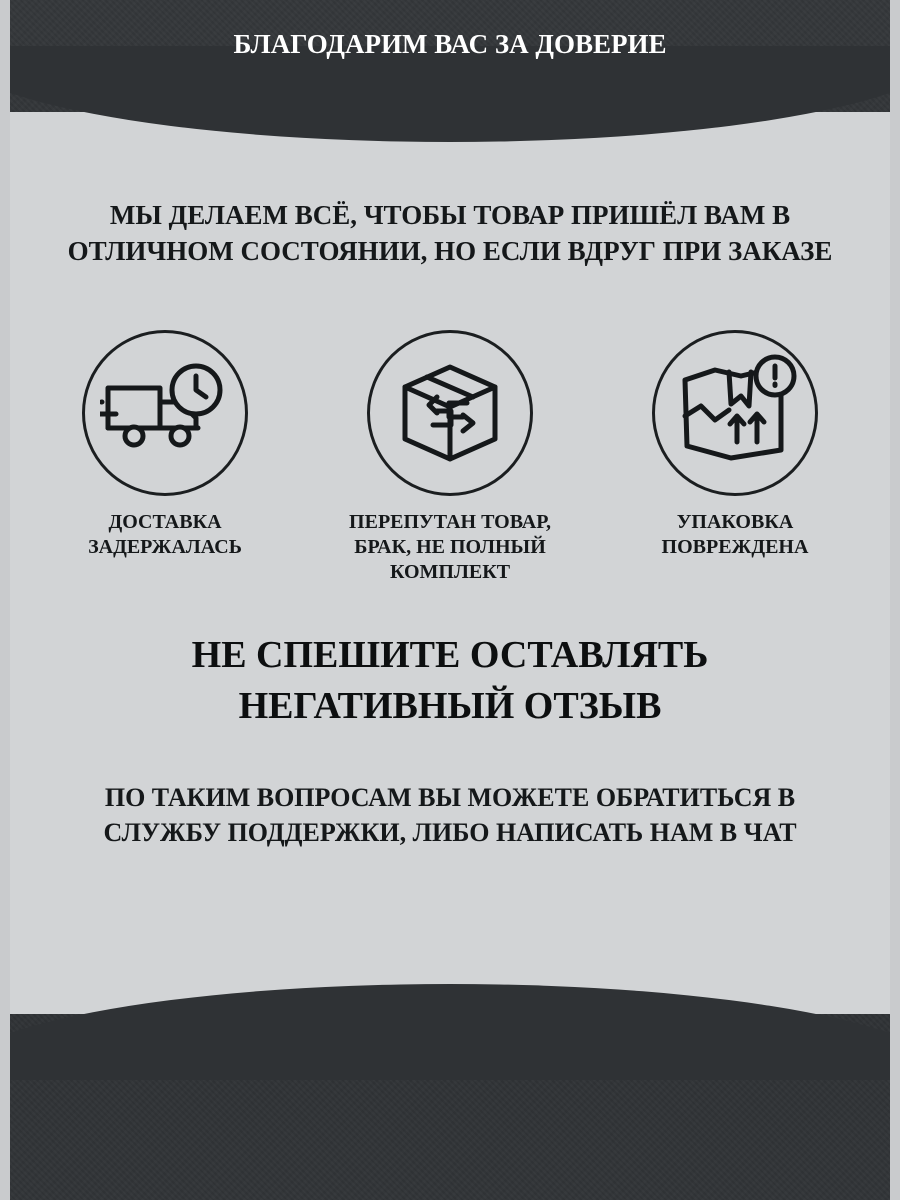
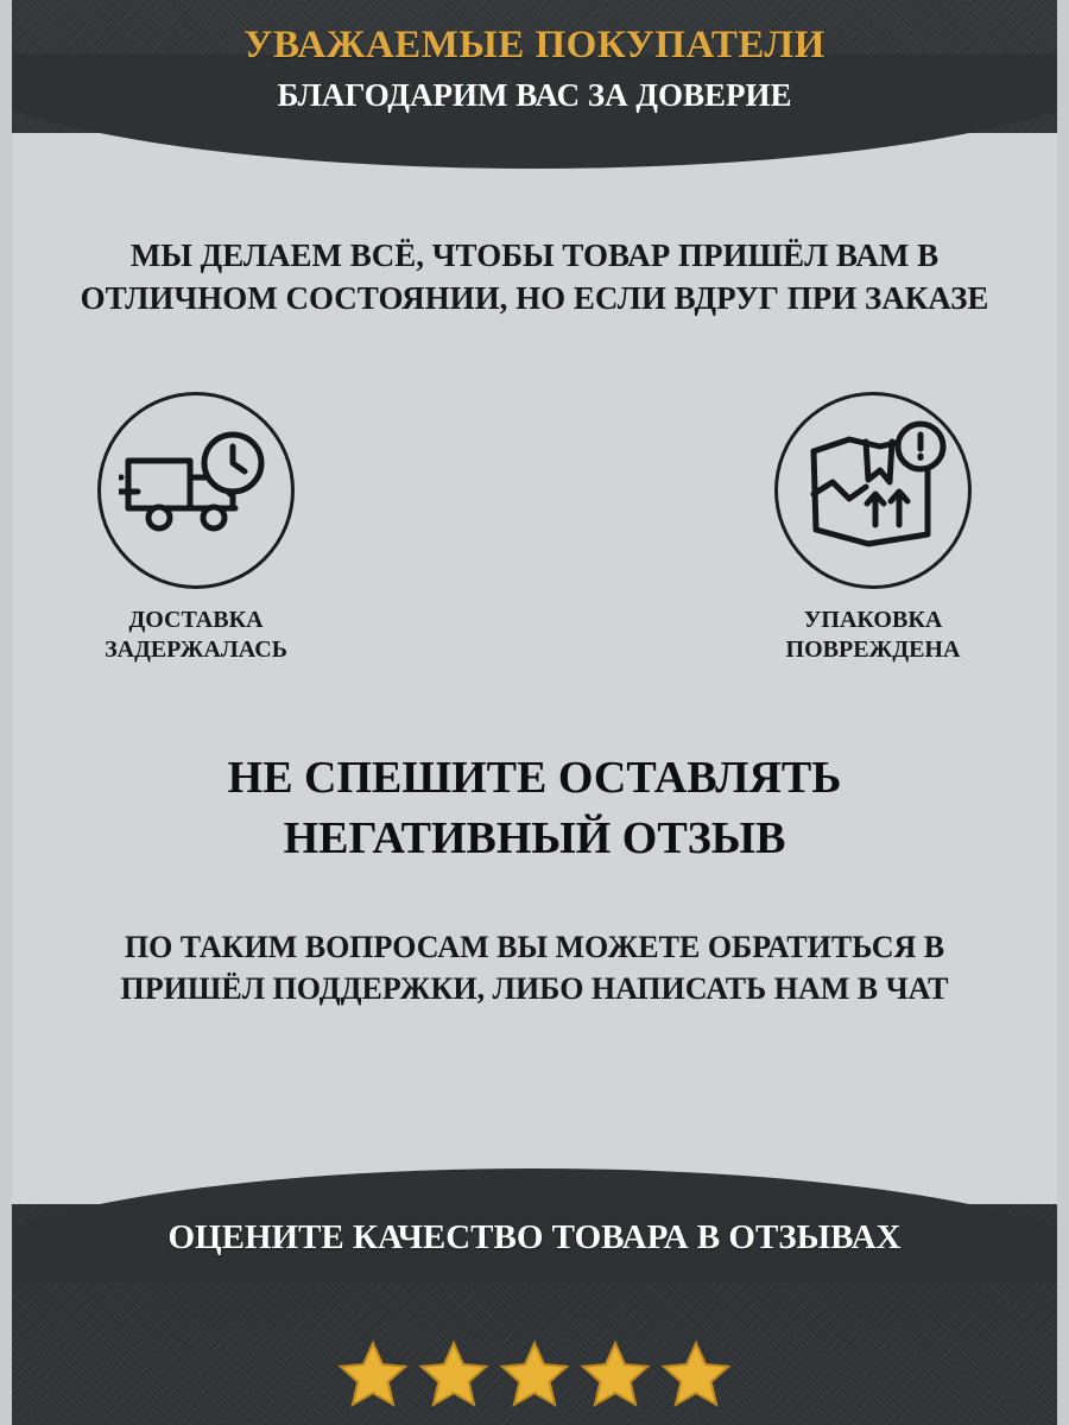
+ УВАЖАЕМЫЕ ПОКУПАТЕЛИ
  БЛАГОДАРИМ ВАС ЗА ДОВЕРИЕ
  МЫ ДЕЛАЕМ ВСЁ, ЧТОБЫ ТОВАР ПРИШЁЛ ВАМ В ОТЛИЧНОМ СОСТОЯНИИ, НО ЕСЛИ ВДРУГ ПРИ ЗАКАЗЕ
  ДОСТАВКА ЗАДЕРЖАЛАСЬ
- ПЕРЕПУТАН ТОВАР, БРАК, НЕ ПОЛНЫЙ КОМПЛЕКТ
  УПАКОВКА ПОВРЕЖДЕНА
  НЕ СПЕШИТЕ ОСТАВЛЯТЬ НЕГАТИВНЫЙ ОТЗЫВ
- ПО ТАКИМ ВОПРОСАМ ВЫ МОЖЕТЕ ОБРАТИТЬСЯ В СЛУЖБУ ПОДДЕРЖКИ, ЛИБО НАПИСАТЬ НАМ В ЧАТ
+ ПО ТАКИМ ВОПРОСАМ ВЫ МОЖЕТЕ ОБРАТИТЬСЯ В ПРИШЁЛ ПОДДЕРЖКИ, ЛИБО НАПИСАТЬ НАМ В ЧАТ
+ ОЦЕНИТЕ КАЧЕСТВО ТОВАРА В ОТЗЫВАХ
